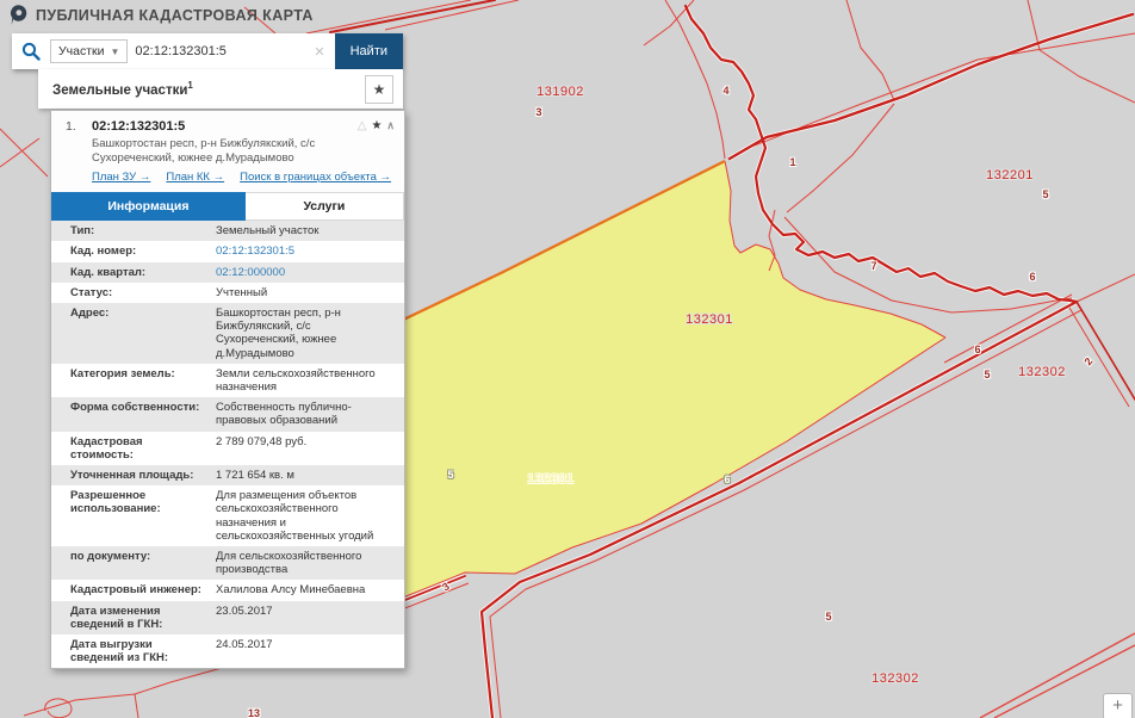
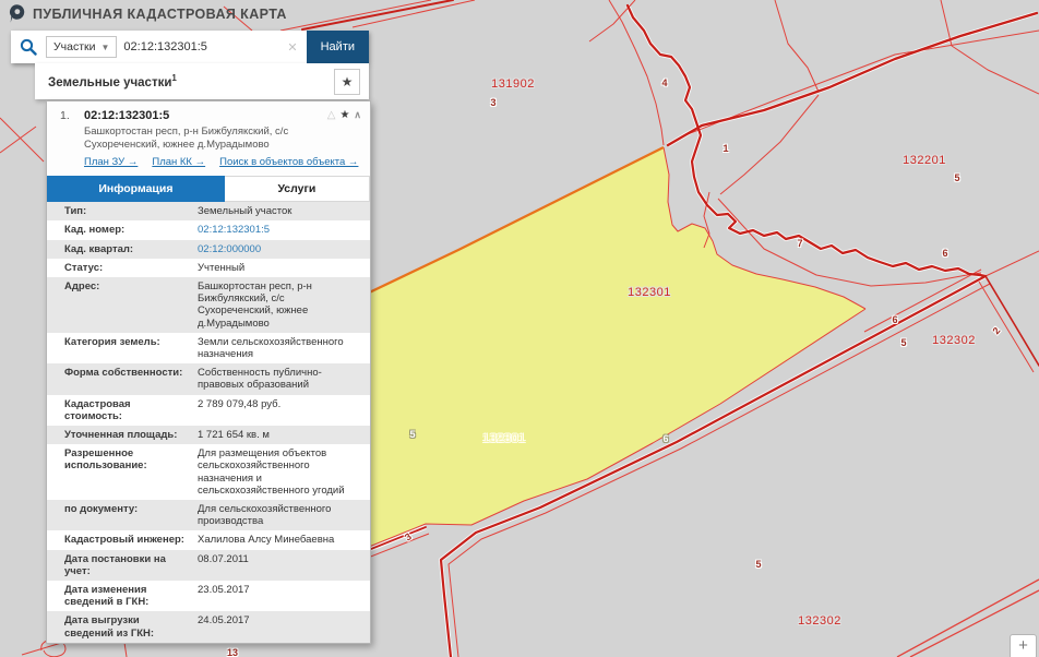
  131902
  3
  4
  1
  132201
  5
  7
  6
  132301
  6
  5
  132302
  5
  132301
  6
  5
  132302
  13
  ПУБЛИЧНАЯ КАДАСТРОВАЯ КАРТА
  Участки
  ▼
  02:12:132301:5
  ✕
  Найти
  Земельные участки1
  ★
  △
  ★
  ∧
  1.
  02:12:132301:5
  Башкортостан респ, р-н Бижбулякский, с/с Сухореченский, южнее д.Мурадымово
  План ЗУ →
  План КК →
- Поиск в границах объекта →
+ Поиск в объектов объекта →
  Информация
  Услуги
  Тип:
  Земельный участок
  Кад. номер:
  02:12:132301:5
  Кад. квартал:
  02:12:000000
  Статус:
  Учтенный
  Адрес:
  Башкортостан респ, р-н Бижбулякский, с/с Сухореченский, южнее д.Мурадымово
  Категория земель:
  Земли сельскохозяйственного назначения
  Форма собственности:
  Собственность публично-правовых образований
  Кадастровая стоимость:
  2 789 079,48 руб.
  Уточненная площадь:
  1 721 654 кв. м
  Разрешенное использование:
- Для размещения объектов сельскохозяйственного назначения и сельскохозяйственных угодий
+ Для размещения объектов сельскохозяйственного назначения и сельскохозяйственного угодий
  по документу:
  Для сельскохозяйственного производства
  Кадастровый инженер:
  Халилова Алсу Минебаевна
+ Дата постановки на учет:
+ 08.07.2011
  Дата изменения сведений в ГКН:
  23.05.2017
  Дата выгрузки сведений из ГКН:
  24.05.2017
  +
